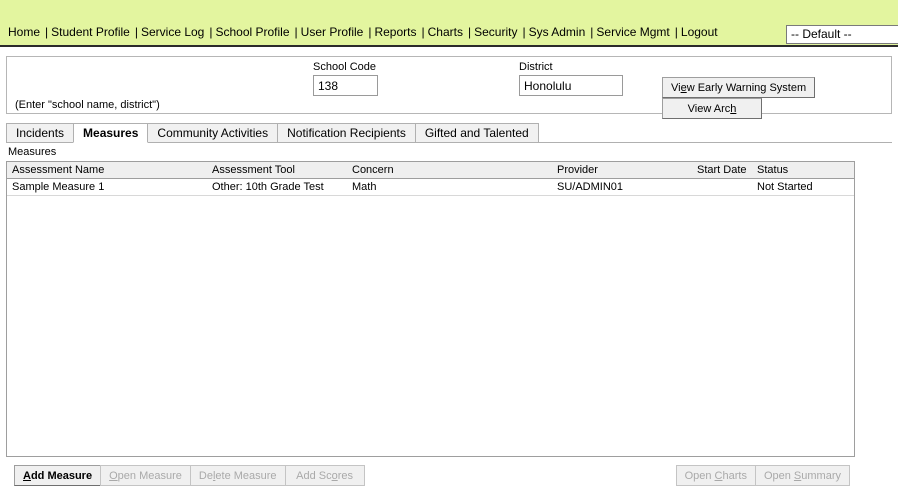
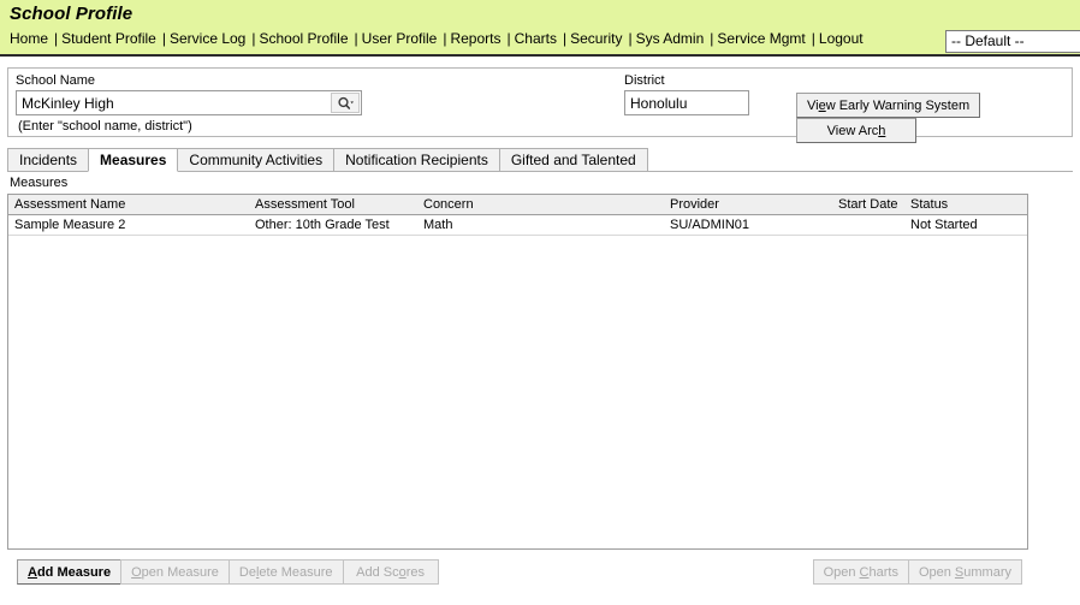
+ School Profile
  Home | Student Profile | Service Log | School Profile | User Profile | Reports | Charts | Security | Sys Admin | Service Mgmt | Logout
  -- Default --
+ School Name
+ McKinley High
  (Enter "school name, district")
- School Code
- 138
  District
  Honolulu
  View Early Warning SystemView Arch
  Incidents Measures Community Activities Notification Recipients Gifted and Talented
  Measures
  Assessment Name	Assessment Tool	Concern	Provider	Start Date	Status
- Sample Measure 1	Other: 10th Grade Test	Math	SU/ADMIN01		Not Started
+ Sample Measure 2	Other: 10th Grade Test	Math	SU/ADMIN01		Not Started
  Add Measure Open Measure Delete Measure Add Scores
  Open Charts Open Summary
